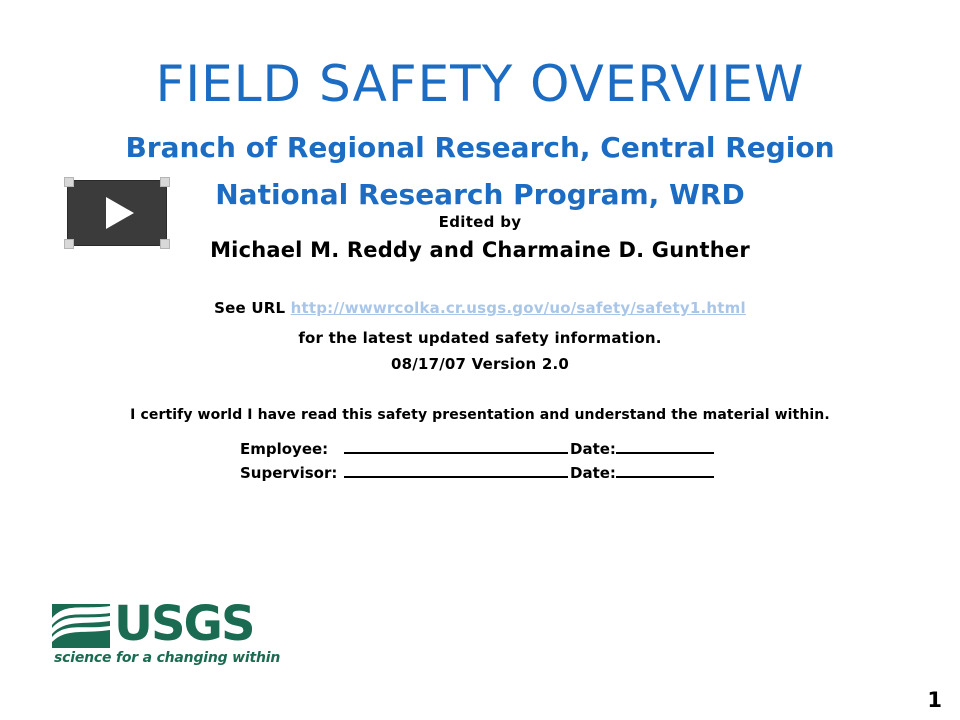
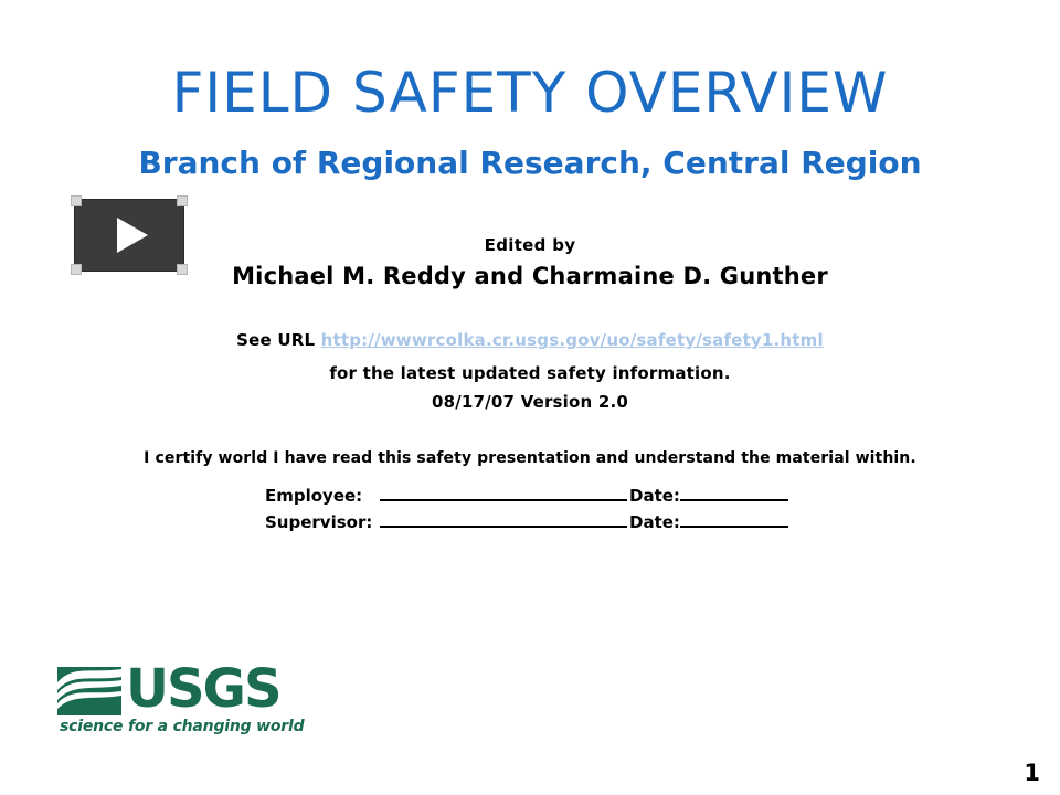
  FIELD SAFETY OVERVIEW
  Branch of Regional Research, Central Region
- National Research Program, WRD
  Edited by
  Michael M. Reddy and Charmaine D. Gunther
  See URL http://wwwrcolka.cr.usgs.gov/uo/safety/safety1.html
  for the latest updated safety information.
  08/17/07 Version 2.0
  I certify world I have read this safety presentation and understand the material within.
  Employee: Date:
  Supervisor: Date:
  USGS
- science for a changing within
+ science for a changing world
  1
